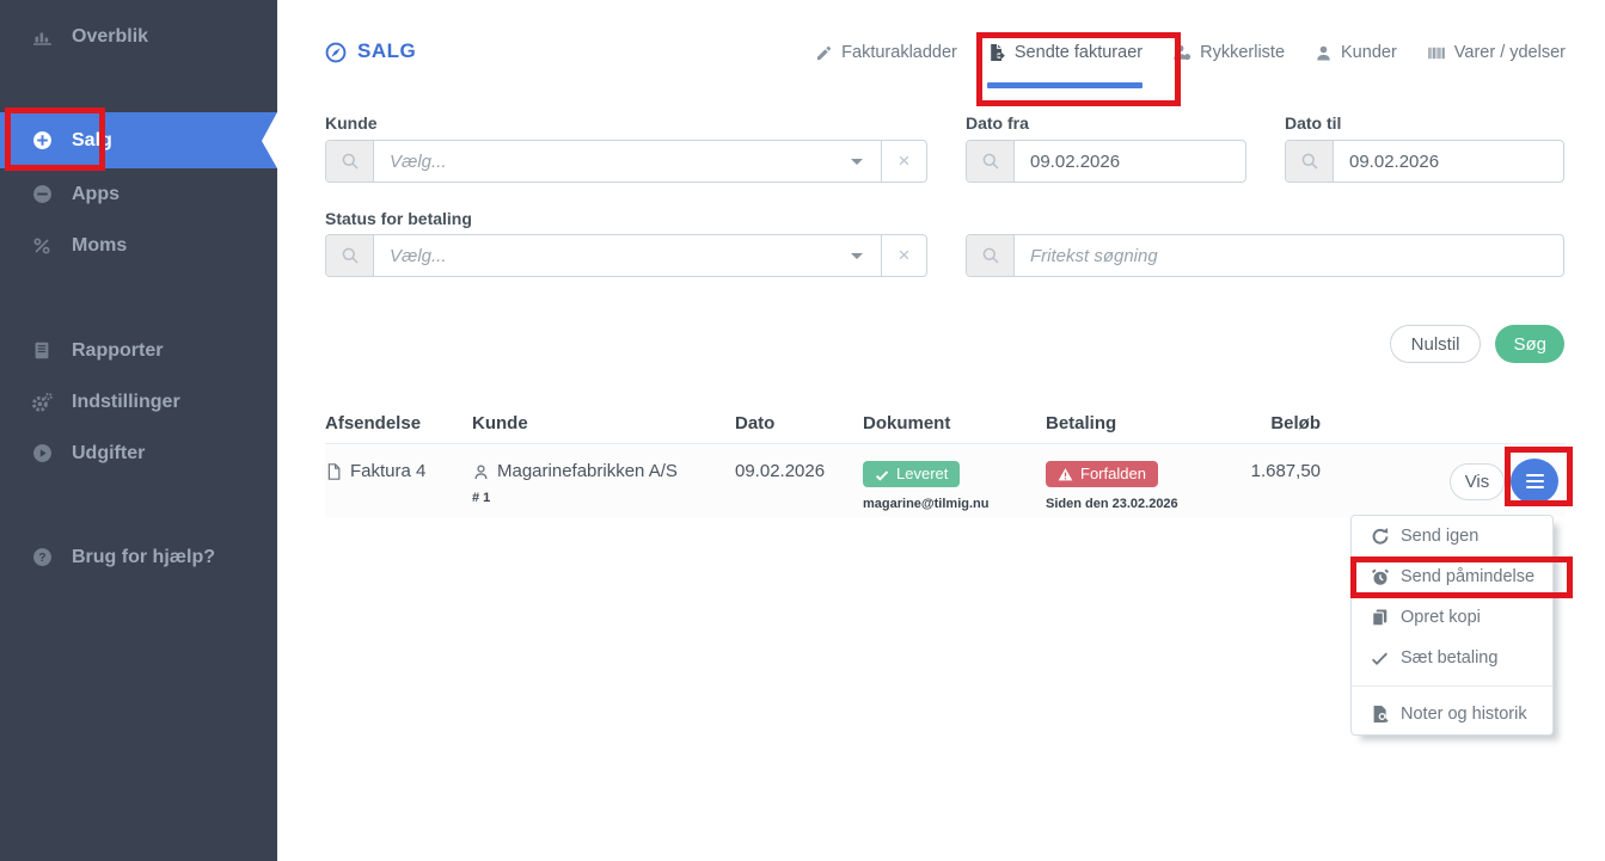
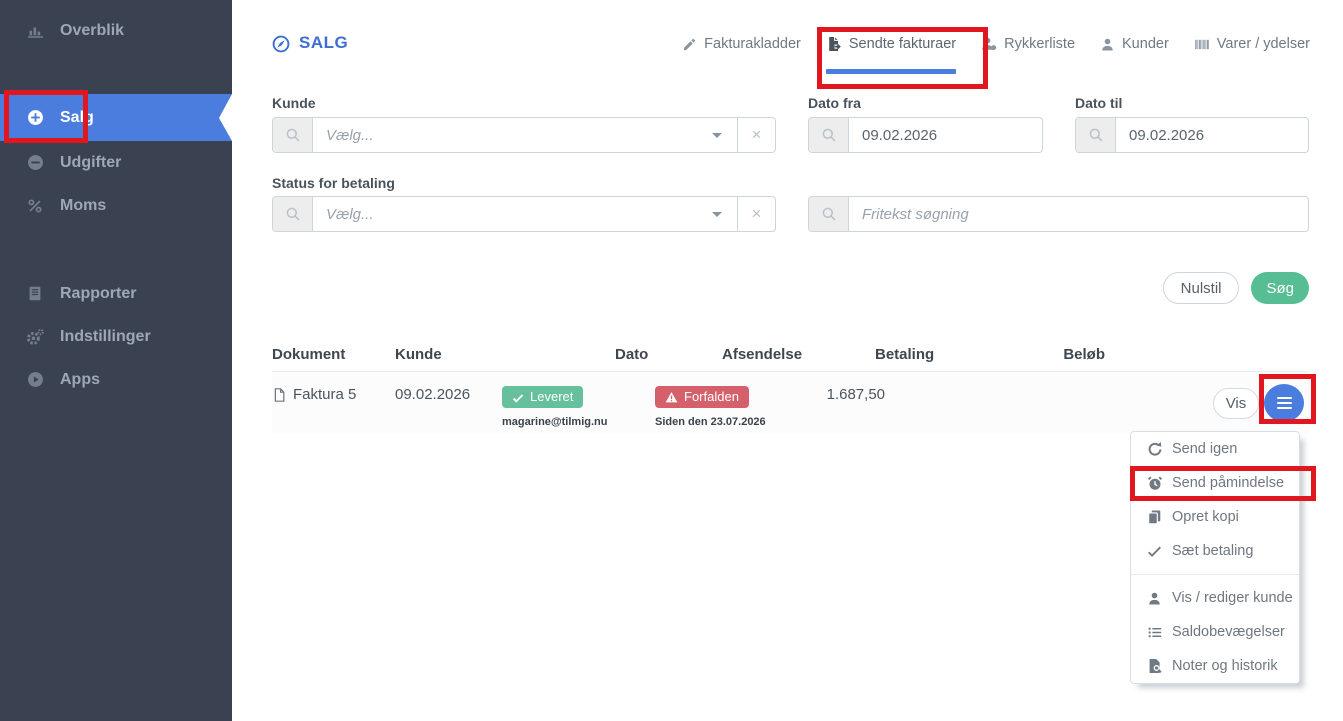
  Overblik
  Salg
- Apps
+ Udgifter
  Moms
  Rapporter
  Indstillinger
- Udgifter
+ Apps
- ?
- Brug for hjælp?
  SALG
  Fakturakladder
  Sendte fakturaer
  Rykkerliste
  Kunder
  Varer / ydelser
  Kunde
  Vælg...
  ×
  Dato fra
  09.02.2026
  Dato til
  09.02.2026
  Status for betaling
  Vælg...
  ×
  Fritekst søgning
  Nulstil
  Søg
- Afsendelse
+ Dokument
  Kunde
  Dato
- Dokument
+ Afsendelse
  Betaling
  Beløb
- Faktura 4
+ Faktura 5
- Magarinefabrikken A/S
- # 1
  09.02.2026
  Leveret
  magarine@tilmig.nu
  Forfalden
- Siden den 23.02.2026
+ Siden den 23.07.2026
  1.687,50
  Vis
  Send igen
  Send påmindelse
  Opret kopi
  Sæt betaling
+ Vis / rediger kunde
+ Saldobevægelser
  Noter og historik
